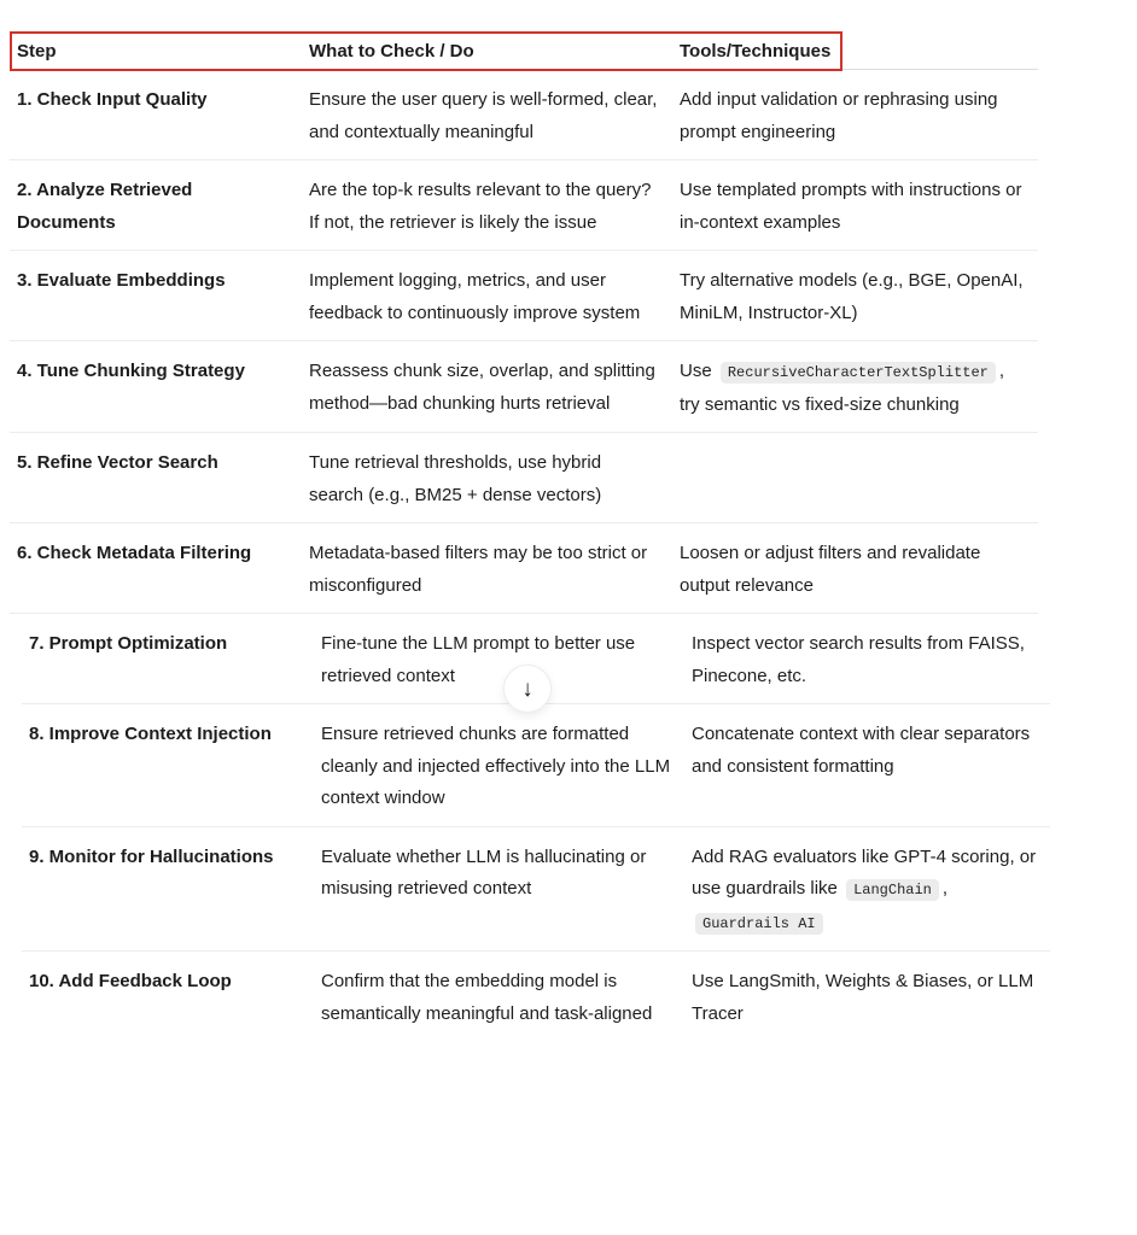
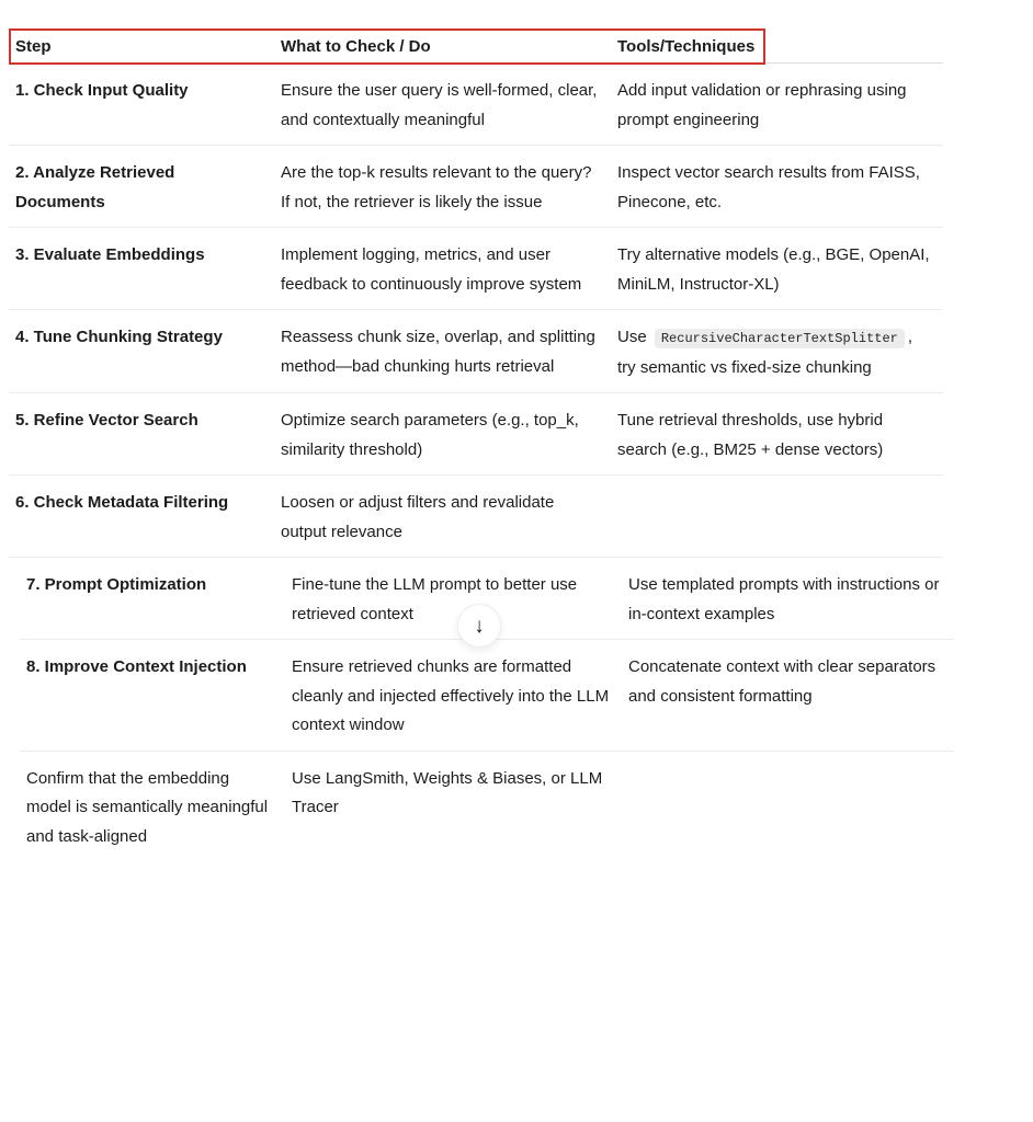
  Step
  What to Check / Do
  Tools/Techniques
  1. Check Input Quality
  Ensure the user query is well-formed, clear, and contextually meaningful
  Add input validation or rephrasing using prompt engineering
  2. Analyze Retrieved Documents
  Are the top-k results relevant to the query? If not, the retriever is likely the issue
- Use templated prompts with instructions or in-context examples
+ Inspect vector search results from FAISS, Pinecone, etc.
  3. Evaluate Embeddings
  Implement logging, metrics, and user feedback to continuously improve system
  Try alternative models (e.g., BGE, OpenAI, MiniLM, Instructor-XL)
  4. Tune Chunking Strategy
  Reassess chunk size, overlap, and splitting method—bad chunking hurts retrieval
  Use RecursiveCharacterTextSplitter , try semantic vs fixed-size chunking
  5. Refine Vector Search
+ Optimize search parameters (e.g., top_k, similarity threshold)
  Tune retrieval thresholds, use hybrid search (e.g., BM25 + dense vectors)
  6. Check Metadata Filtering
- Metadata-based filters may be too strict or misconfigured
  Loosen or adjust filters and revalidate output relevance
  7. Prompt Optimization
  Fine-tune the LLM prompt to better use retrieved context
- Inspect vector search results from FAISS, Pinecone, etc.
+ Use templated prompts with instructions or in-context examples
  8. Improve Context Injection
  Ensure retrieved chunks are formatted cleanly and injected effectively into the LLM context window
  Concatenate context with clear separators and consistent formatting
- 9. Monitor for Hallucinations
- Evaluate whether LLM is hallucinating or misusing retrieved context
- Add RAG evaluators like GPT-4 scoring, or use guardrails like LangChain , Guardrails AI
- 10. Add Feedback Loop
  Confirm that the embedding model is semantically meaningful and task-aligned
  Use LangSmith, Weights & Biases, or LLM Tracer
  ↓
